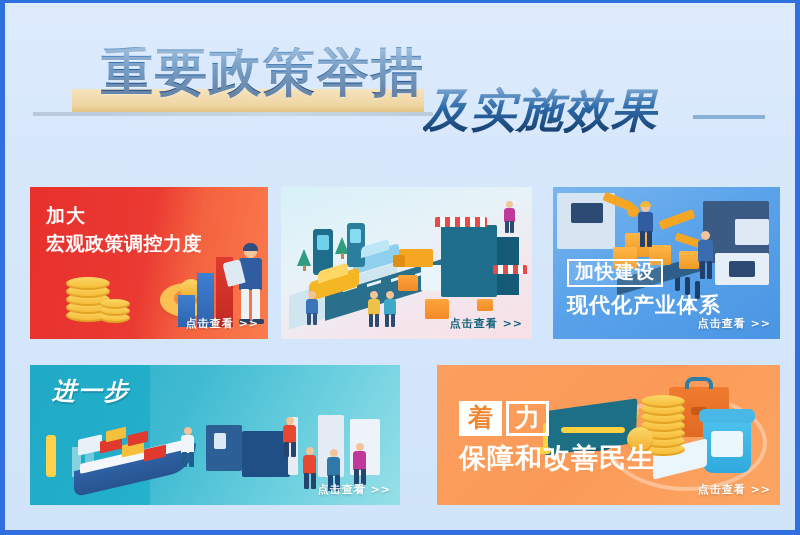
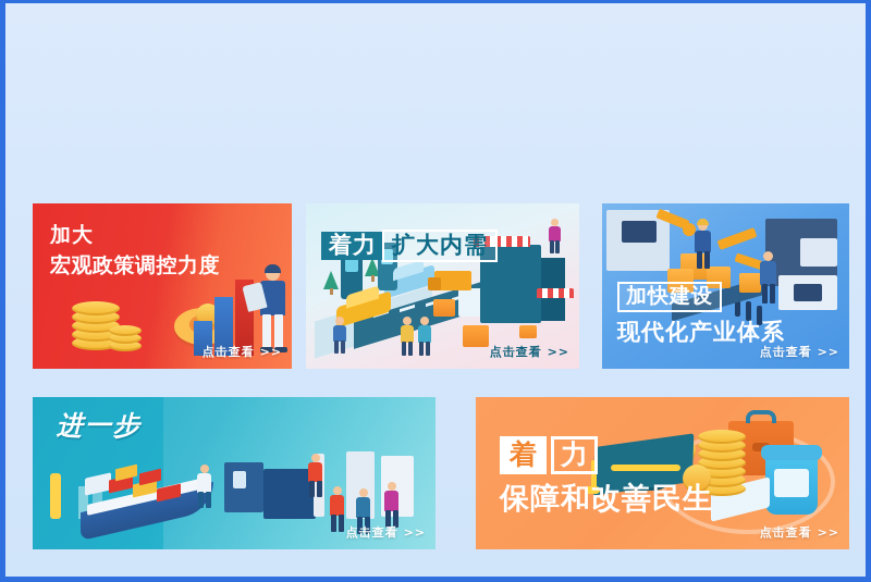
- 重要政策举措
- 及实施效果
  加大
  宏观政策调控力度
  点击查看 >>
+ 着力 扩大内需
  点击查看 >>
  加快建设
  现代化产业体系
  点击查看 >>
  进一步
  点击查看 >>
  着 力
  保障和改善民生
  点击查看 >>
